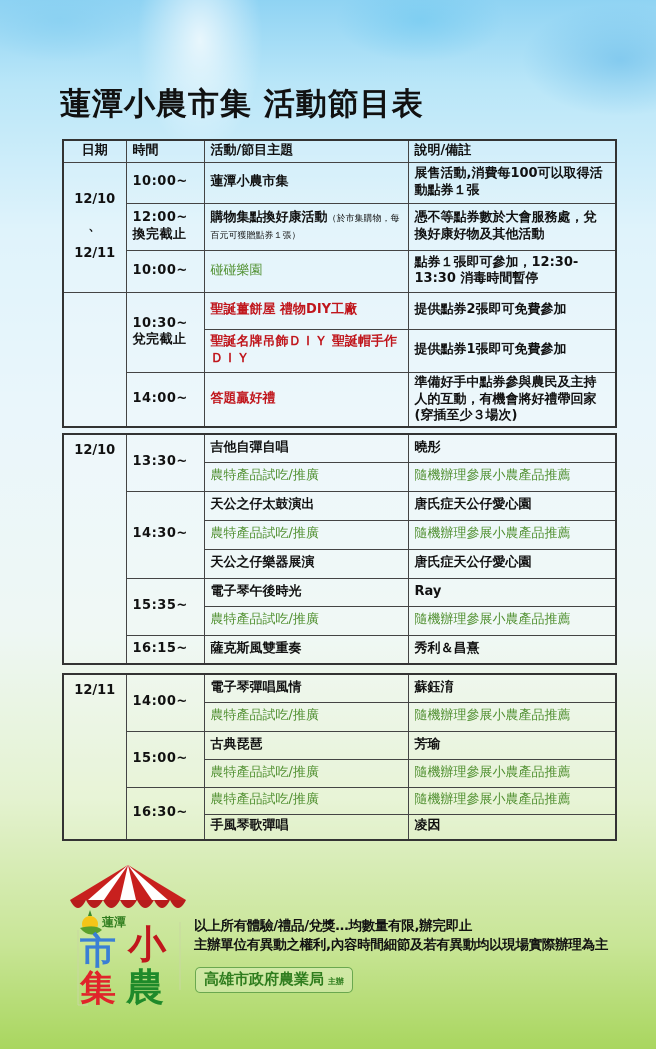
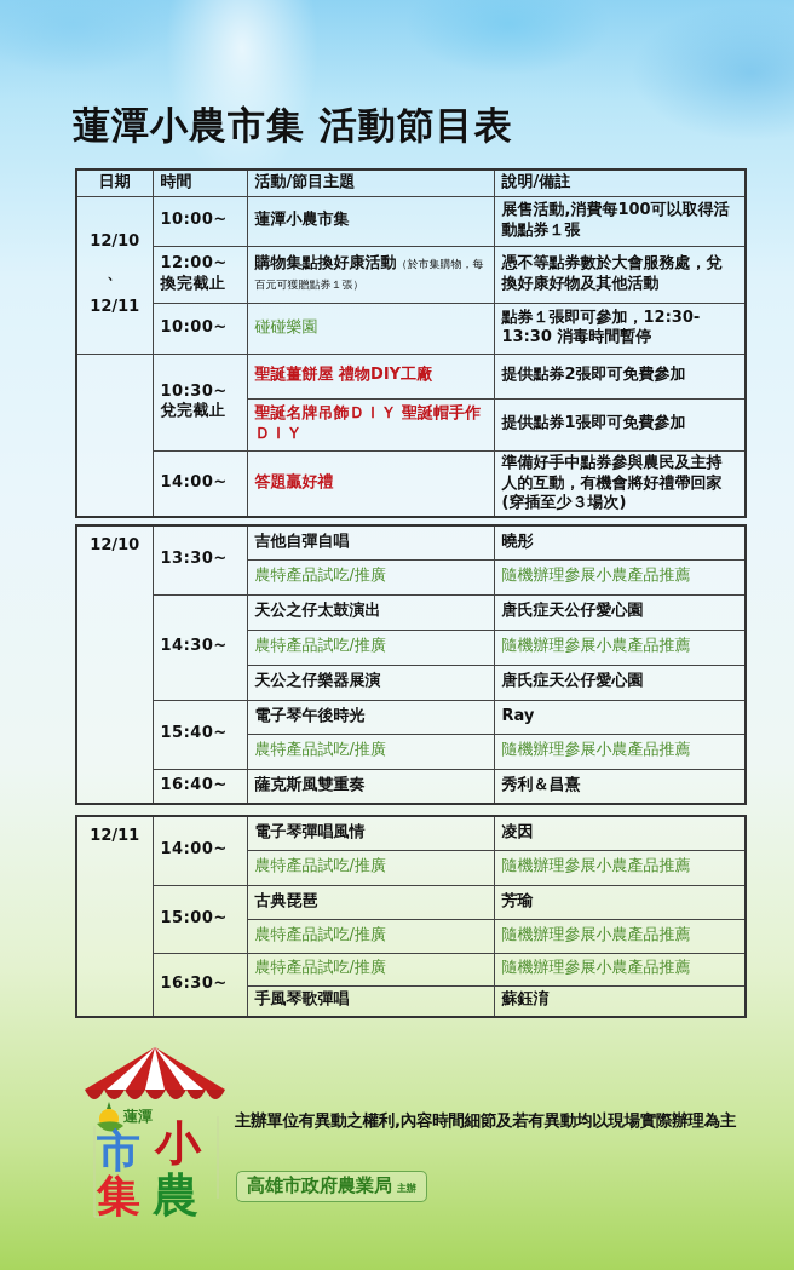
  蓮潭小農市集 活動節目表
  日期	時間	活動/節目主題	說明/備註
  12/10 、 12/11	10:00~	蓮潭小農市集	展售活動,消費每100可以取得活動點券１張
  12:00~ 換完截止	購物集點換好康活動（於市集購物，每百元可獲贈點券１張）	憑不等點券數於大會服務處，兌換好康好物及其他活動
  10:00~	碰碰樂園	點券１張即可參加，12:30-13:30 消毒時間暫停
  	10:30~ 兌完截止	聖誕薑餅屋 禮物DIY工廠	提供點券2張即可免費參加
  聖誕名牌吊飾ＤＩＹ 聖誕帽手作ＤＩＹ	提供點券1張即可免費參加
  14:00~	答題贏好禮	準備好手中點券參與農民及主持人的互動，有機會將好禮帶回家(穿插至少３場次)
  12/10	13:30~	吉他自彈自唱	曉彤
  農特產品試吃/推廣	隨機辦理參展小農產品推薦
  14:30~	天公之仔太鼓演出	唐氏症天公仔愛心園
  農特產品試吃/推廣	隨機辦理參展小農產品推薦
  天公之仔樂器展演	唐氏症天公仔愛心園
- 15:35~	電子琴午後時光	Ray
+ 15:40~	電子琴午後時光	Ray
  農特產品試吃/推廣	隨機辦理參展小農產品推薦
- 16:15~	薩克斯風雙重奏	秀利＆昌熹
+ 16:40~	薩克斯風雙重奏	秀利＆昌熹
- 12/11	14:00~	電子琴彈唱風情	蘇鈺淯
+ 12/11	14:00~	電子琴彈唱風情	凌因
  農特產品試吃/推廣	隨機辦理參展小農產品推薦
  15:00~	古典琵琶	芳瑜
  農特產品試吃/推廣	隨機辦理參展小農產品推薦
  16:30~	農特產品試吃/推廣	隨機辦理參展小農產品推薦
- 手風琴歌彈唱	凌因
+ 手風琴歌彈唱	蘇鈺淯
  蓮潭
  市
  集
  小
  農
- 以上所有體驗/禮品/兌獎…均數量有限,辦完即止
  主辦單位有異動之權利,內容時間細節及若有異動均以現場實際辦理為主
  高雄市政府農業局
  主辦
